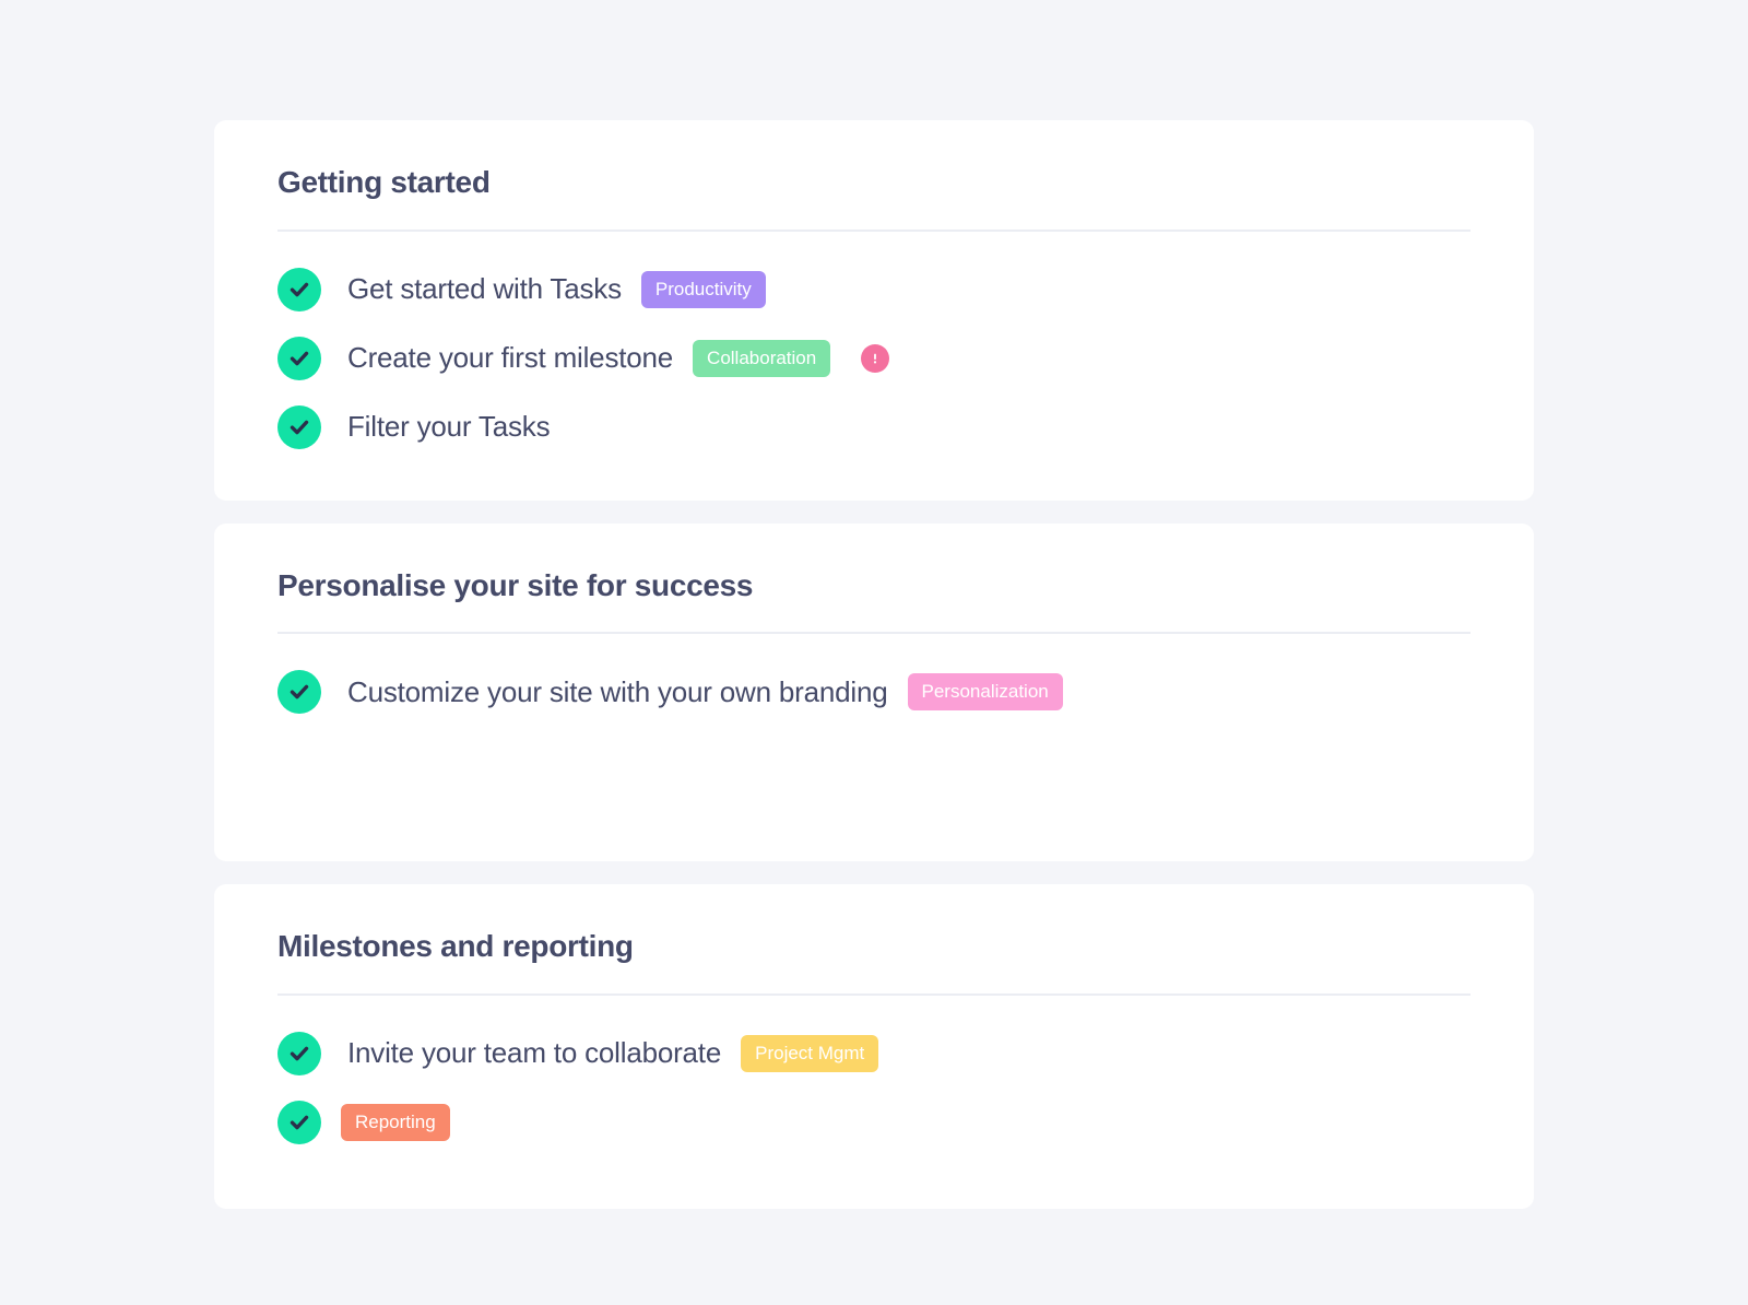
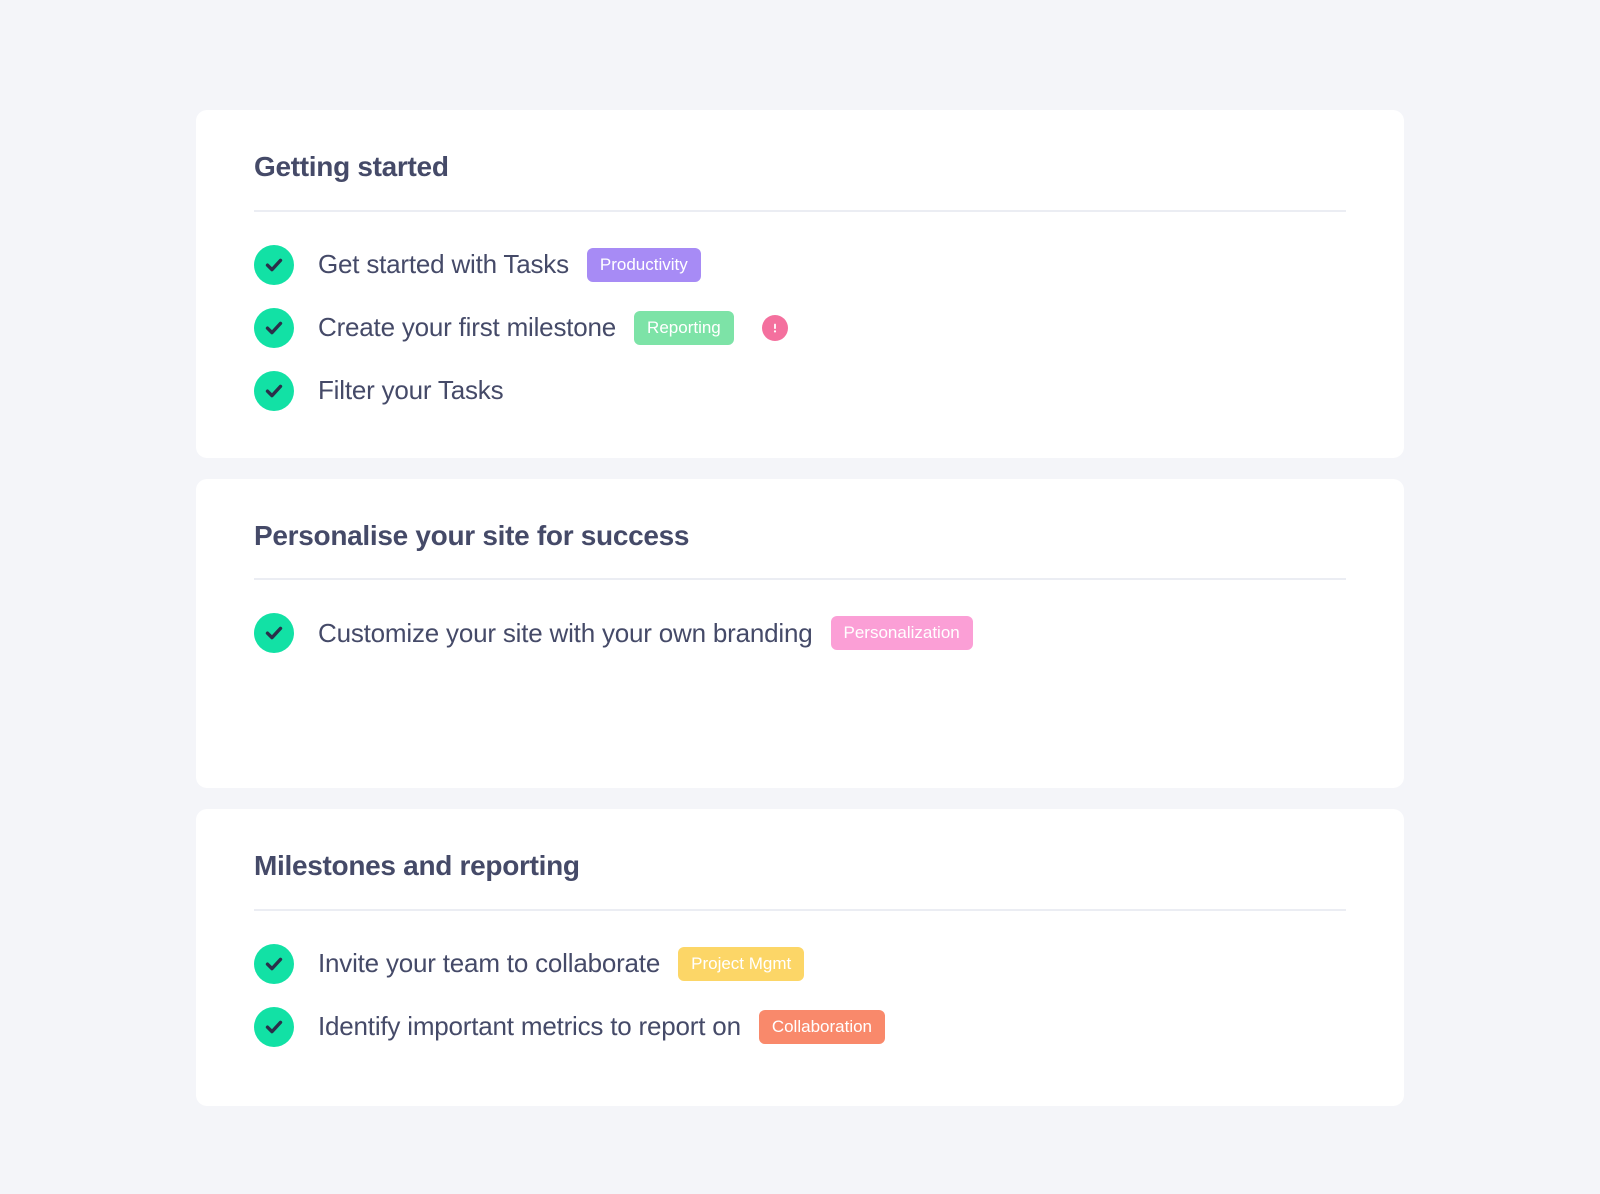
  Getting started
  Get started with Tasks
  Productivity
  Create your first milestone
- Collaboration
+ Reporting
  Filter your Tasks
  Personalise your site for success
  Customize your site with your own branding
  Personalization
  Milestones and reporting
  Invite your team to collaborate
  Project Mgmt
+ Identify important metrics to report on
- Reporting
+ Collaboration
